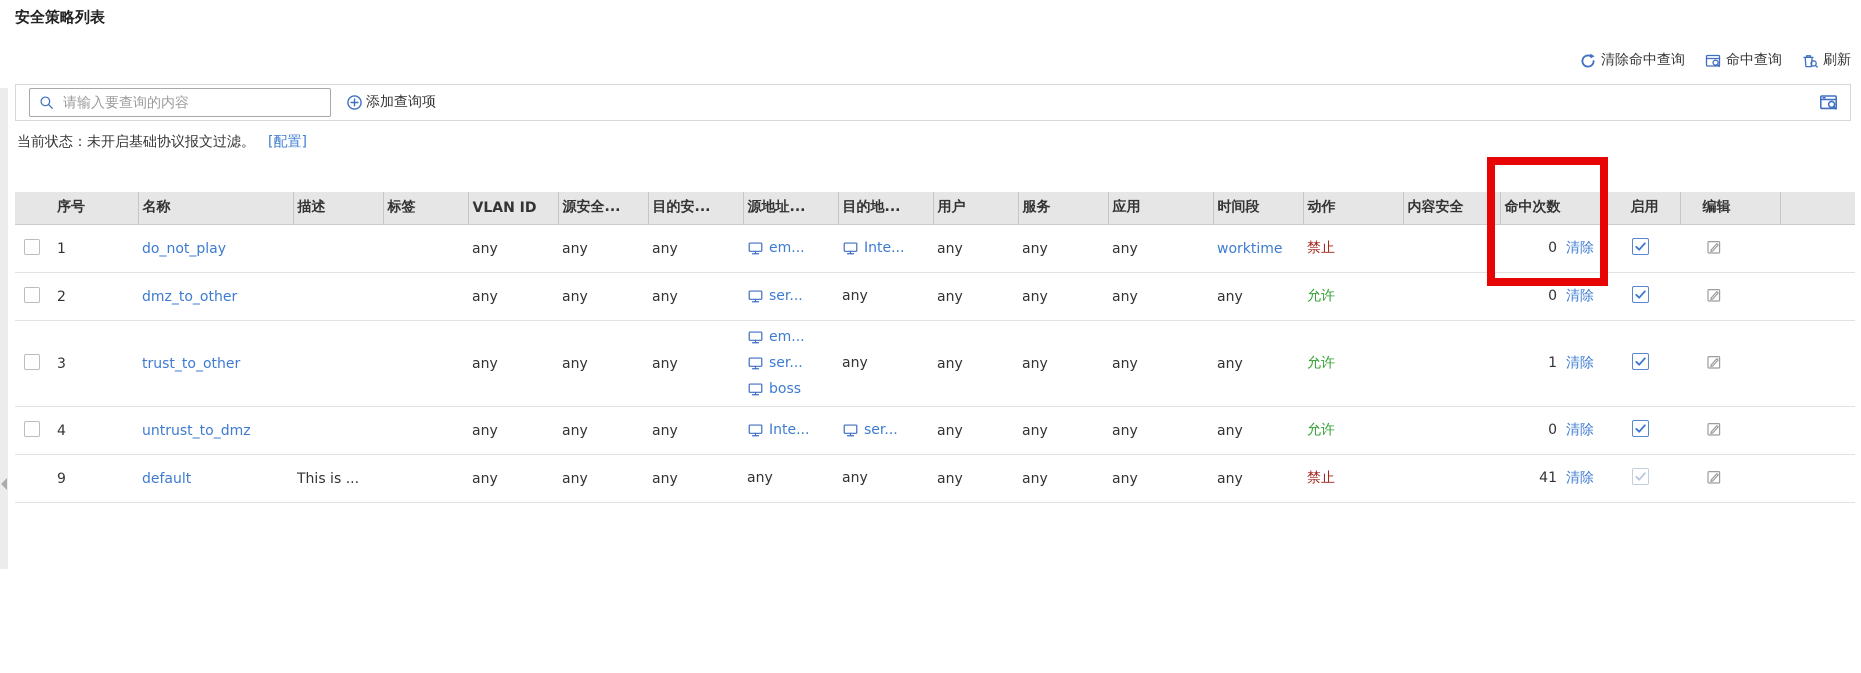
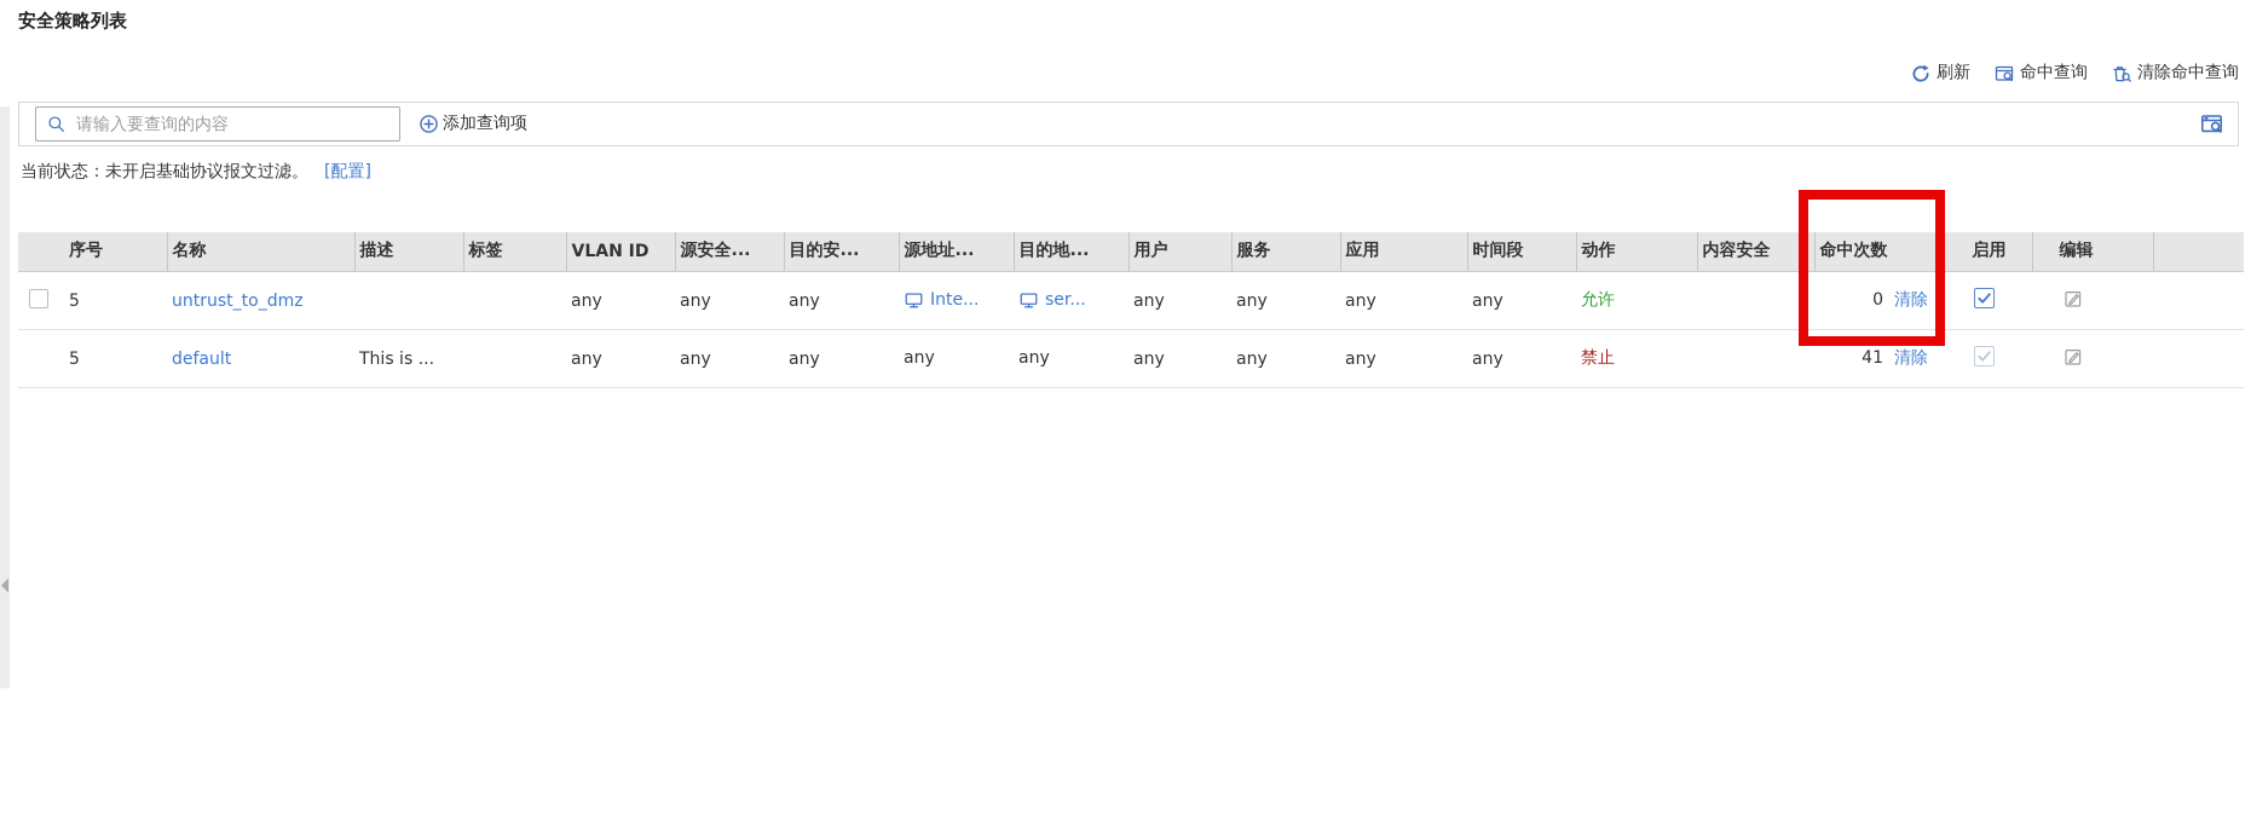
  安全策略列表
- 清除命中查询
+ 刷新
  命中查询
- 刷新
+ 清除命中查询
  请输入要查询的内容
  添加查询项
  当前状态：
  未开启基础协议报文过滤。
  [配置]
  	序号	名称	描述	标签	VLAN ID	源安全...	目的安...	源地址...	目的地...	用户	服务	应用	时间段	动作	内容安全	命中次数	启用	编辑
- 	1	do_not_play			any	any	any	em...	Inte...	any	any	any	worktime	禁止		0 清除
- 	2	dmz_to_other			any	any	any	ser...	any	any	any	any	any	允许		0 清除
- 	3	trust_to_other			any	any	any	em...ser...boss	any	any	any	any	any	允许		1 清除
- 	4	untrust_to_dmz			any	any	any	Inte...	ser...	any	any	any	any	允许		0 清除
+ 	5	untrust_to_dmz			any	any	any	Inte...	ser...	any	any	any	any	允许		0 清除
- 	9	default	This is ...		any	any	any	any	any	any	any	any	any	禁止		41 清除
+ 	5	default	This is ...		any	any	any	any	any	any	any	any	any	禁止		41 清除
